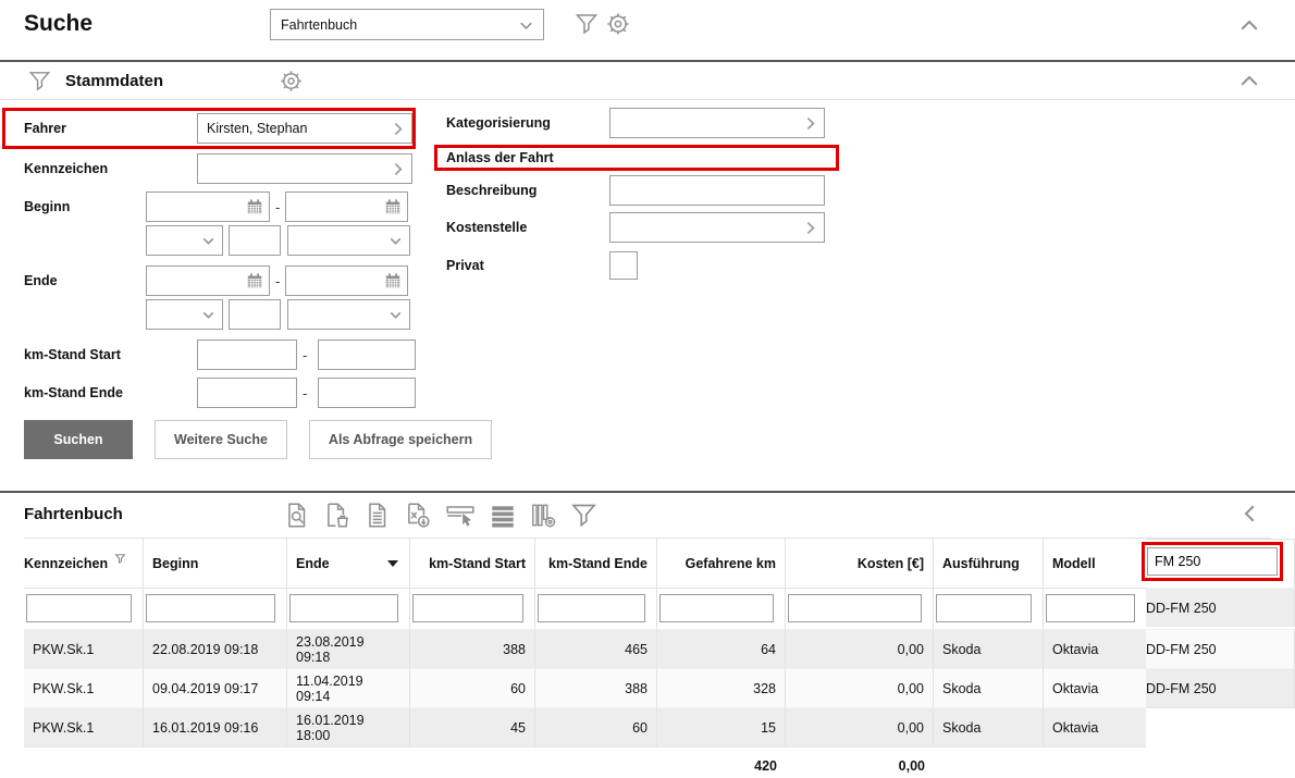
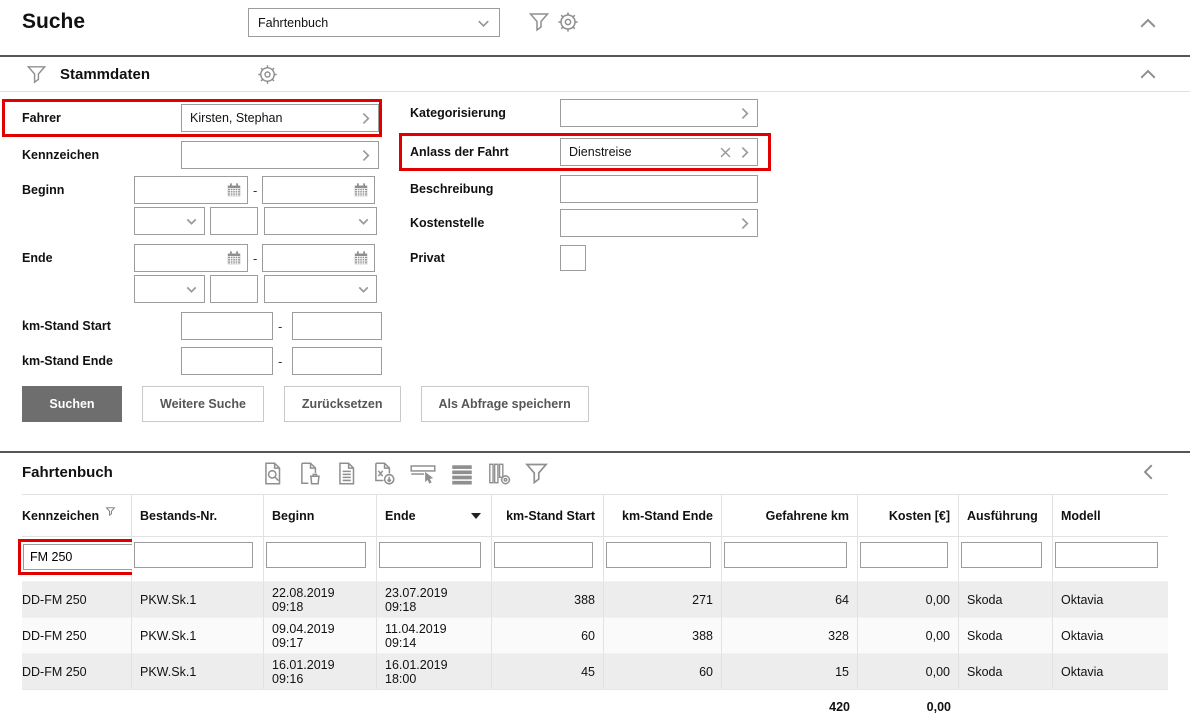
  Suche
  Fahrtenbuch
  Stammdaten
  Fahrer
  Kirsten, Stephan
  Kennzeichen
  Beginn
  -
  Ende
  -
  km-Stand Start
  -
  km-Stand Ende
  -
  Kategorisierung
  Anlass der Fahrt
+ Dienstreise
  Beschreibung
  Kostenstelle
  Privat
  Suchen
  Weitere Suche
+ Zurücksetzen
  Als Abfrage speichern
  Fahrtenbuch
  Kennzeichen
+ Bestands-Nr.
  Beginn
  Ende
  km-Stand Start
  km-Stand Ende
  Gefahrene km
  Kosten [€]
  Ausführung
  Modell
  FM 250
  DD-FM 250
  PKW.Sk.1
  22.08.2019 09:18
- 23.08.2019 09:18
+ 23.07.2019 09:18
  388
- 465
+ 271
  64
  0,00
  Skoda
  Oktavia
  DD-FM 250
  PKW.Sk.1
  09.04.2019 09:17
  11.04.2019 09:14
  60
  388
  328
  0,00
  Skoda
  Oktavia
  DD-FM 250
  PKW.Sk.1
  16.01.2019 09:16
  16.01.2019 18:00
  45
  60
  15
  0,00
  Skoda
  Oktavia
  420
  0,00
